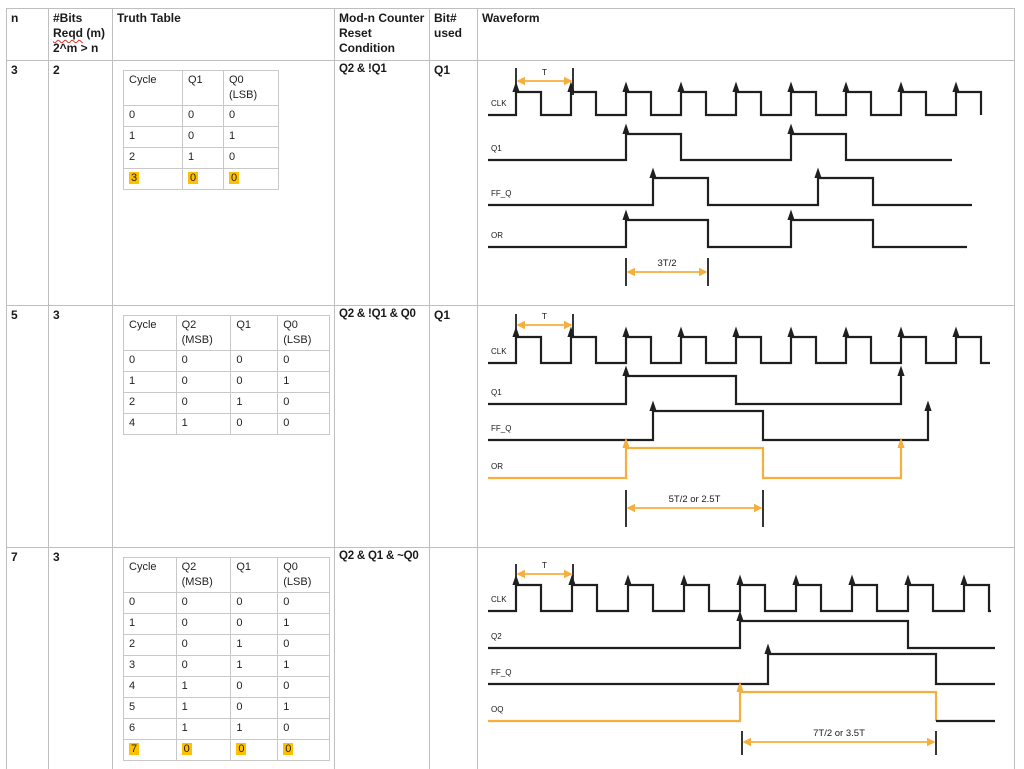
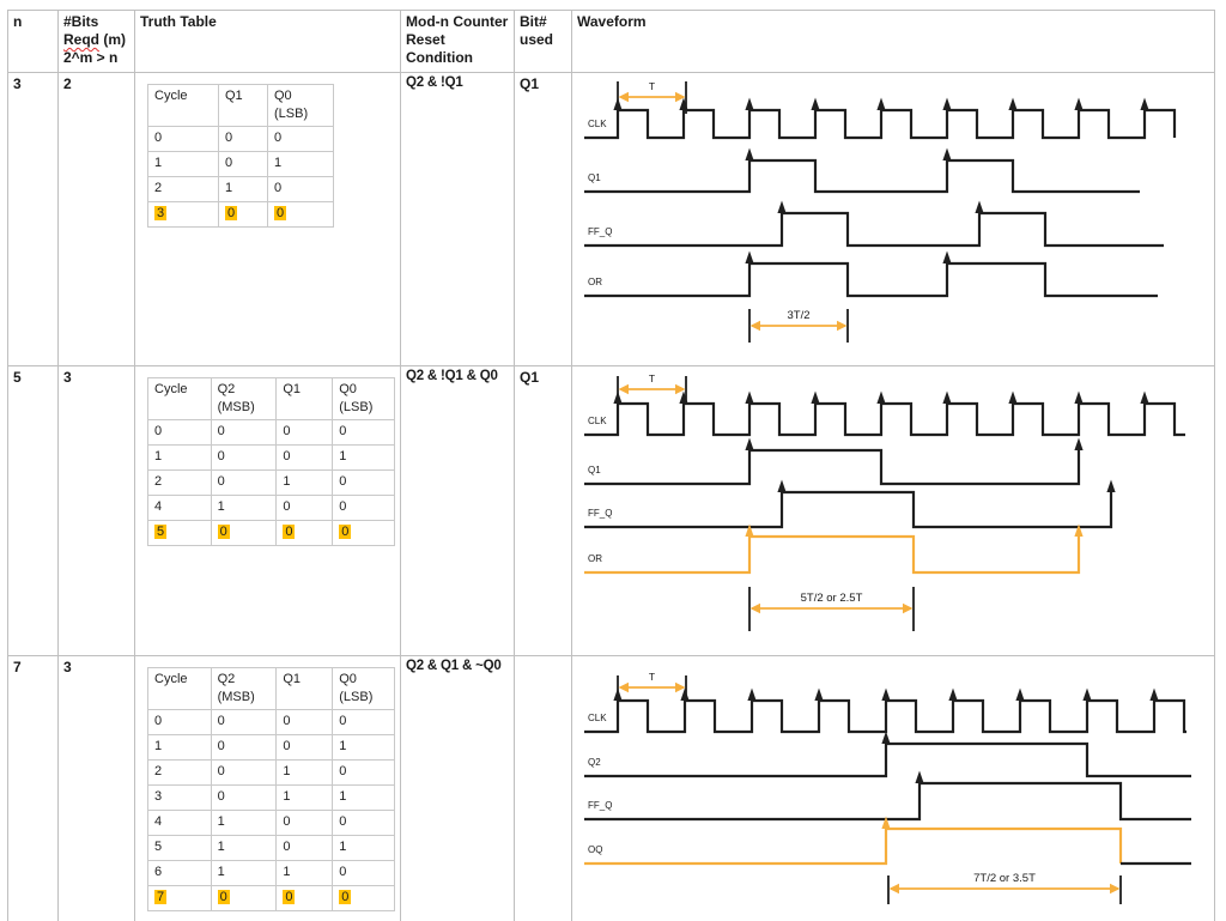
  n	#Bits Reqd (m)2^m > n	Truth Table	Mod-n CounterResetCondition	Bit#used	Waveform
  3	2
  Cycle	Q1	Q0 (LSB)
  0	0	0
  1	0	1
  2	1	0
  3	0	0
  			Q2 & !Q1	Q1	T CLK Q1 FF_Q OR 3T/2
  5	3
  Cycle	Q2 (MSB)	Q1	Q0 (LSB)
  0	0	0	0
  1	0	0	1
  2	0	1	0
  4	1	0	0
+ 5	0	0	0
  			Q2 & !Q1 & Q0	Q1	T CLK Q1 FF_Q OR 5T/2 or 2.5T
  7	3
  Cycle	Q2 (MSB)	Q1	Q0 (LSB)
  0	0	0	0
  1	0	0	1
  2	0	1	0
  3	0	1	1
  4	1	0	0
  5	1	0	1
  6	1	1	0
  7	0	0	0
  			Q2 & Q1 & ~Q0		T CLK Q2 FF_Q OQ 7T/2 or 3.5T
